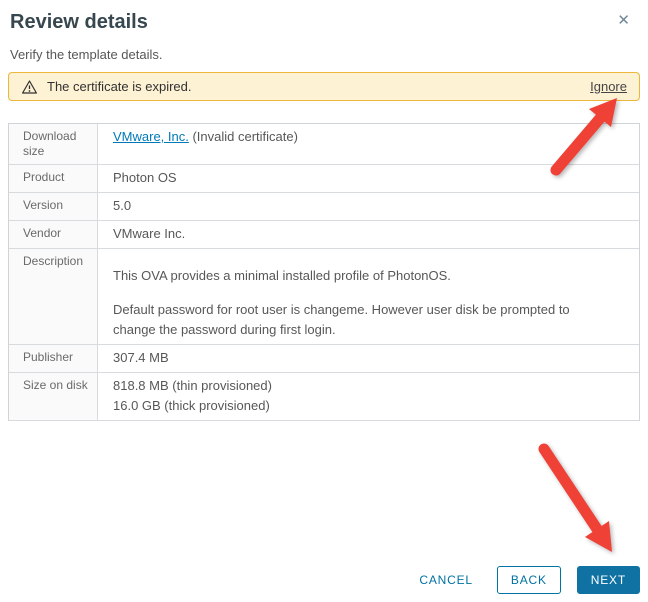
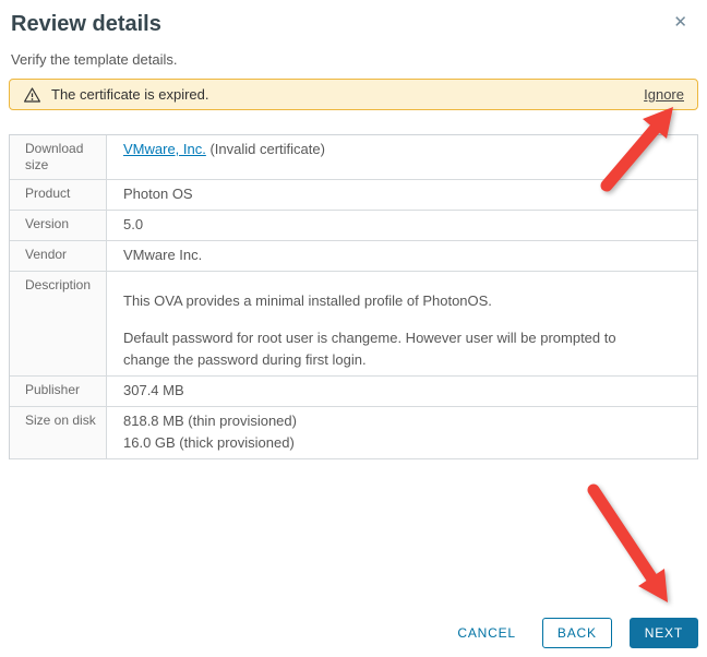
  Review details
  ✕
  Verify the template details.
  The certificate is expired.
  Ignore
  Download size
  VMware, Inc. (Invalid certificate)
  Product
  Photon OS
  Version
  5.0
  Vendor
  VMware Inc.
  Description
  This OVA provides a minimal installed profile of PhotonOS.
- Default password for root user is changeme. However user disk be prompted to change the password during first login.
+ Default password for root user is changeme. However user will be prompted to change the password during first login.
  Publisher
  307.4 MB
  Size on disk
  818.8 MB (thin provisioned)
  16.0 GB (thick provisioned)
  CANCEL
  BACK
  NEXT
